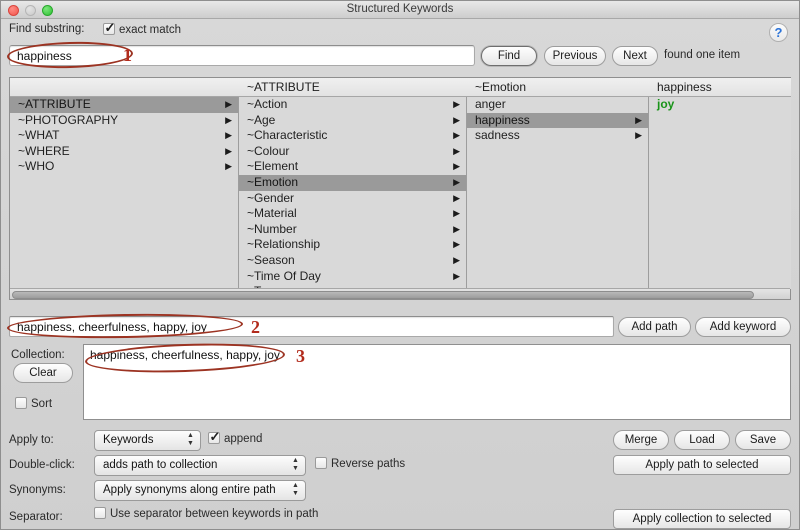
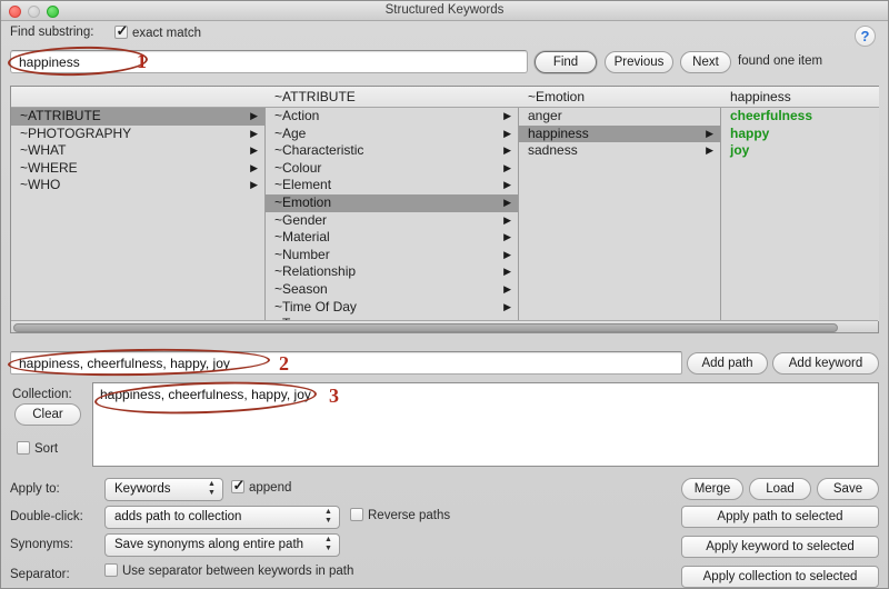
  Structured Keywords
  Find substring:
  exact match
  happiness
  Find
  Previous
  Next
  found one item
  ?
  ~ATTRIBUTE
  ~Emotion
  happiness
  ~ATTRIBUTE
  ▶
  ~PHOTOGRAPHY
  ▶
  ~WHAT
  ▶
  ~WHERE
  ▶
  ~WHO
  ▶
  ~Action
  ▶
  ~Age
  ▶
  ~Characteristic
  ▶
  ~Colour
  ▶
  ~Element
  ▶
  ~Emotion
  ▶
  ~Gender
  ▶
  ~Material
  ▶
  ~Number
  ▶
  ~Relationship
  ▶
  ~Season
  ▶
  ~Time Of Day
  ▶
  anger
  happiness
  ▶
  sadness
  ▶
+ cheerfulness
+ happy
  joy
  happiness, cheerfulness, happy, joy
  Add path
  Add keyword
  Collection:
  Clear
  Sort
  happiness, cheerfulness, happy, joy
  Apply to:
  Keywords
  append
  Double-click:
  adds path to collection
  Reverse paths
  Synonyms:
- Apply synonyms along entire path
+ Save synonyms along entire path
  Separator:
  Use separator between keywords in path
  Merge
  Load
  Save
  Apply path to selected
+ Apply keyword to selected
  Apply collection to selected
  1
  2
  3
